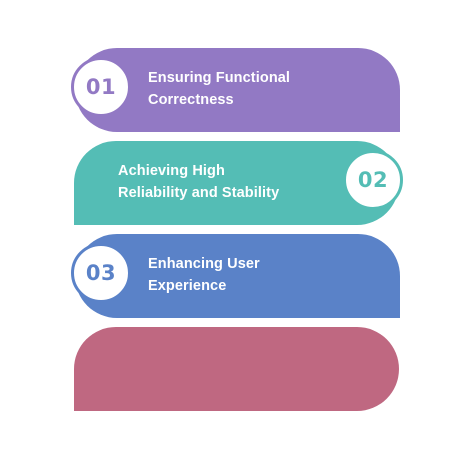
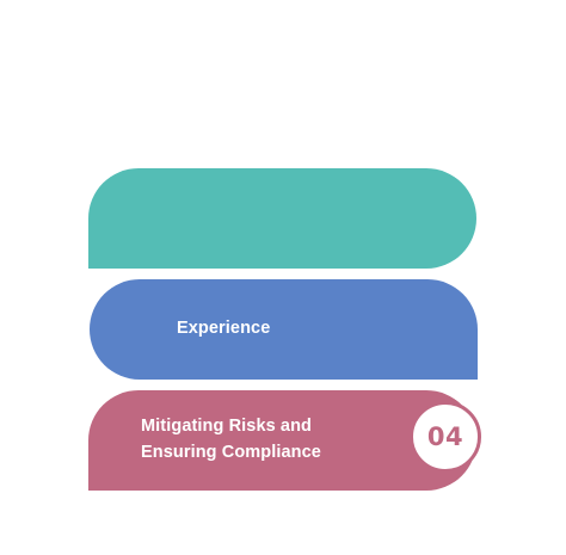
- 01
- Ensuring Functional
- Correctness
- 02
- Achieving High
- Reliability and Stability
- 03
- Enhancing User
  Experience
+ 04
+ Mitigating Risks and
+ Ensuring Compliance
